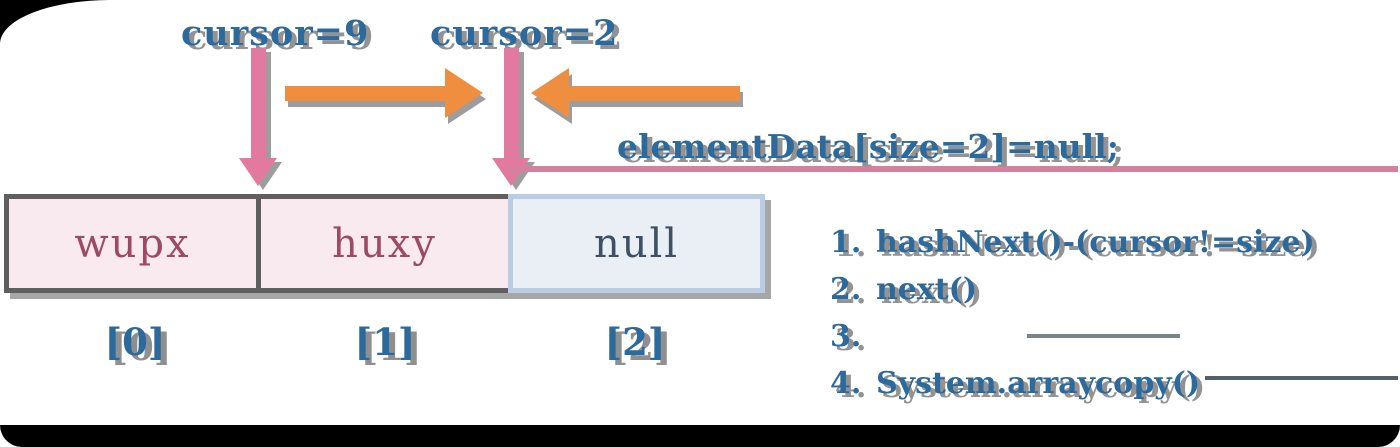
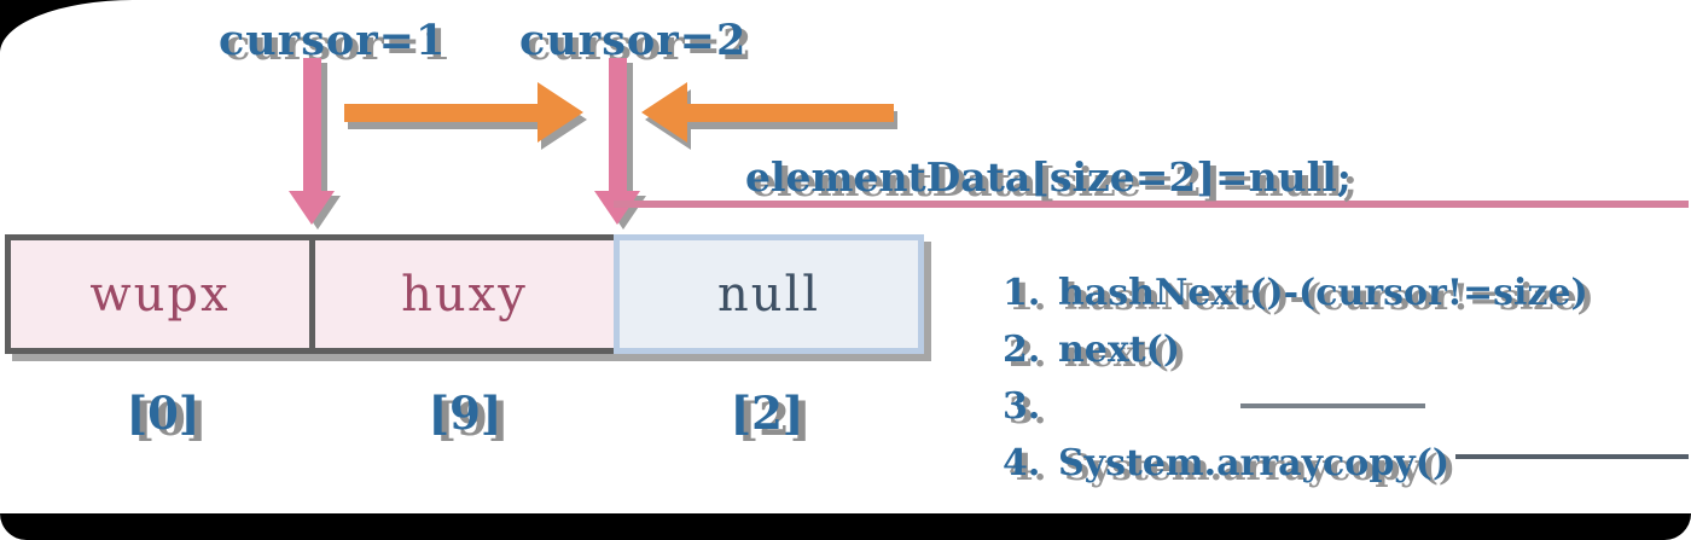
- cursor=9
+ cursor=1
  cursor=2
  elementData[size=2]=null;
  wupx
  huxy
  null
  [0]
- [1]
+ [9]
  [2]
  1.
  hashNext()-(cursor!=size)
  2.
  next()
  3.
  4.
  System.arraycopy()
